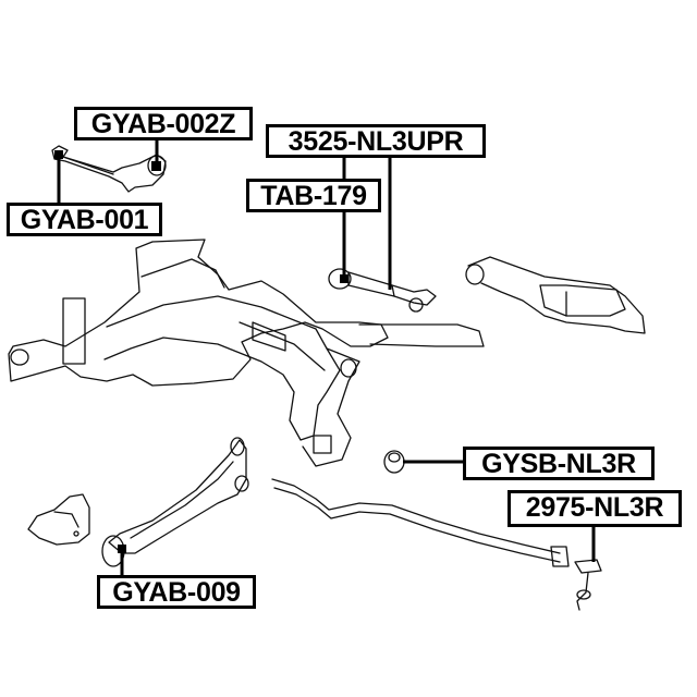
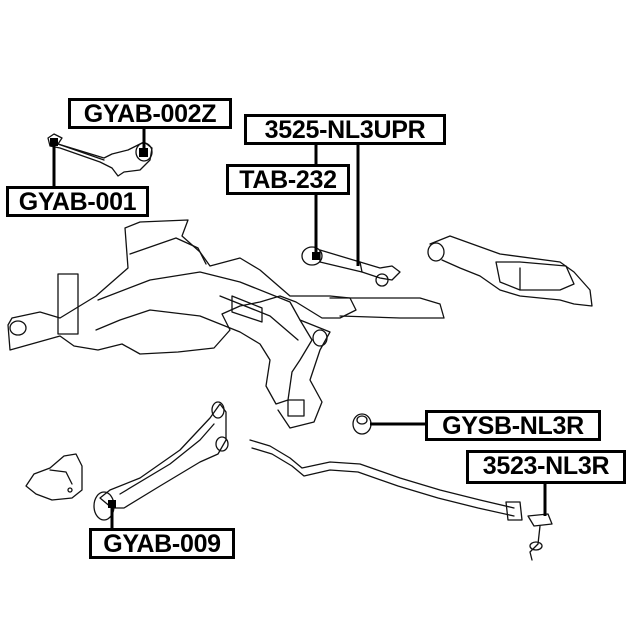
  GYAB-002Z
  GYAB-001
  3525-NL3UPR
- TAB-179
+ TAB-232
  GYSB-NL3R
- 2975-NL3R
+ 3523-NL3R
  GYAB-009
